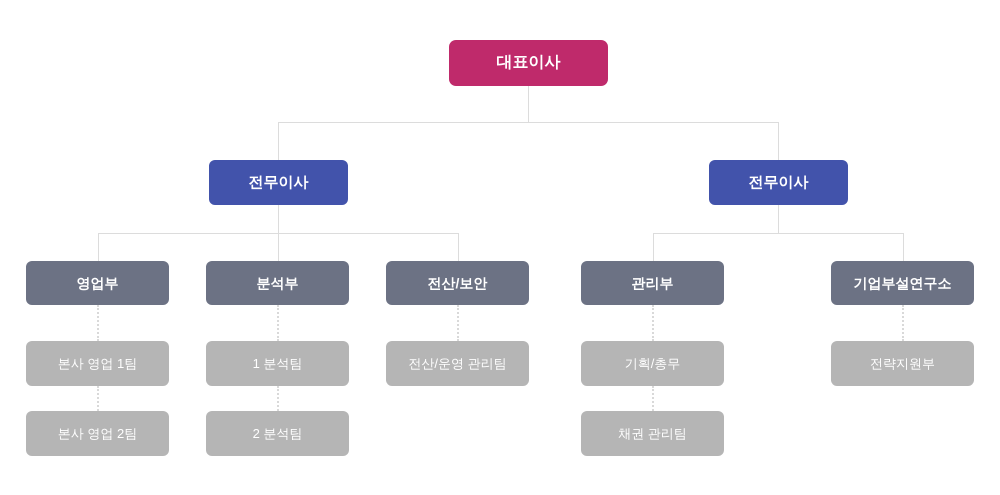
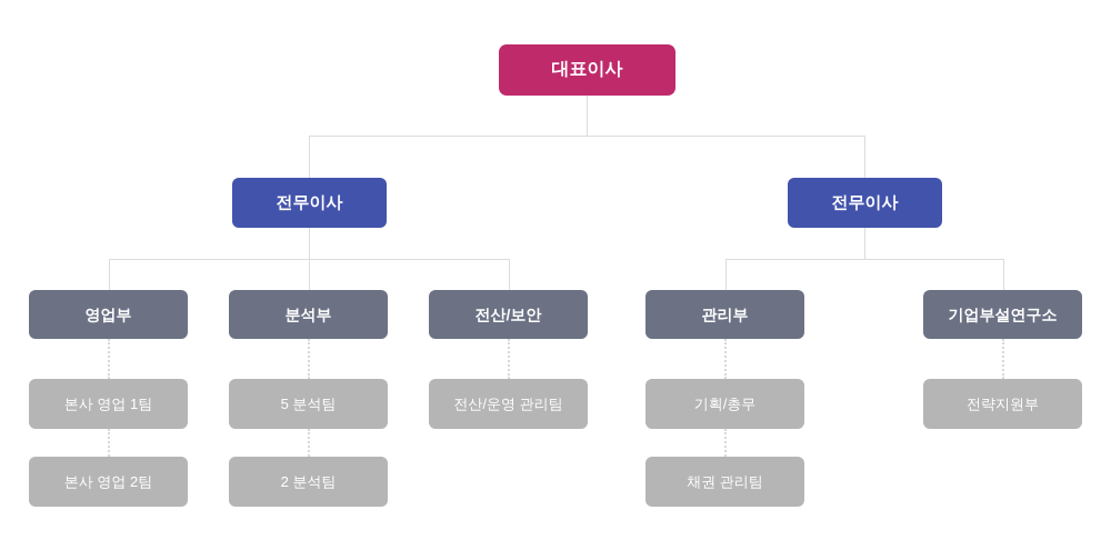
  대표이사
  전무이사
  전무이사
  영업부
  분석부
  전산/보안
  관리부
  기업부설연구소
  본사 영업 1팀
  본사 영업 2팀
- 1 분석팀
+ 5 분석팀
  2 분석팀
  전산/운영 관리팀
  기획/총무
  채권 관리팀
  전략지원부
